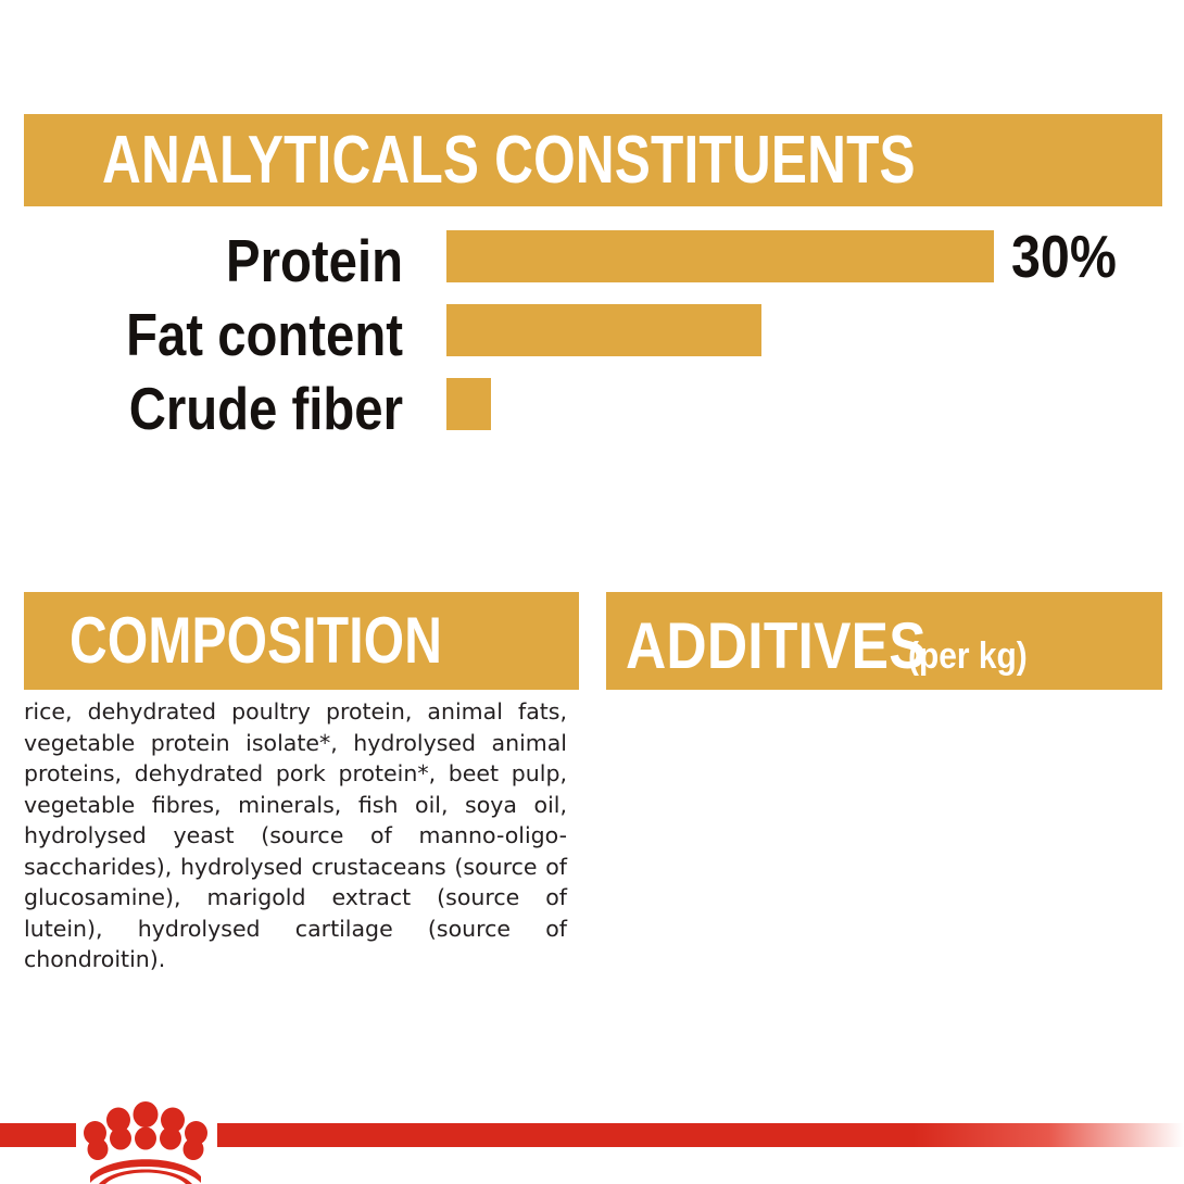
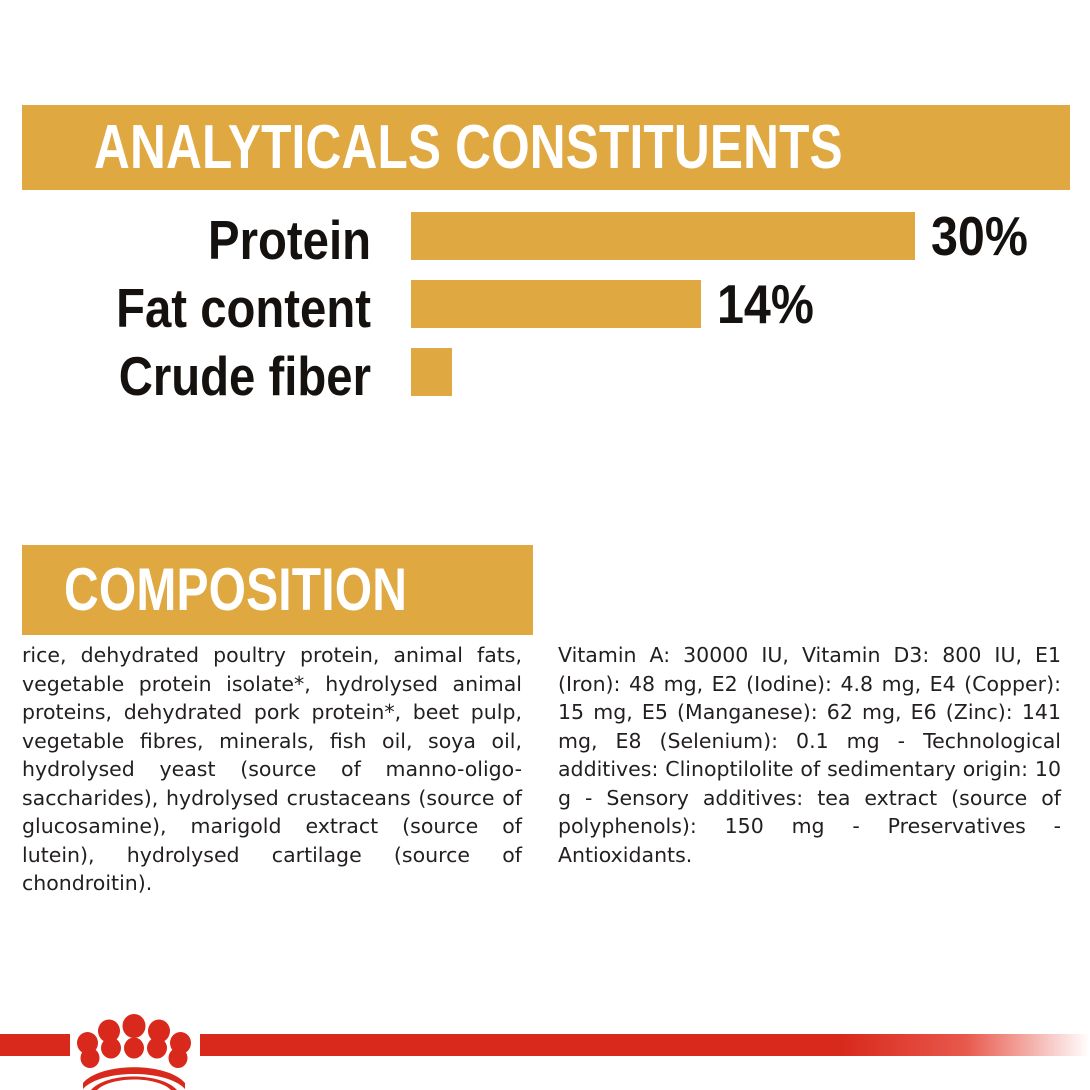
  ANALYTICALS CONSTITUENTS
  Protein
  30%
  Fat content
+ 14%
  Crude fiber
  COMPOSITION
- ADDITIVES
- (per kg)
  rice, dehydrated poultry protein, animal fats, vegetable protein isolate*, hydrolysed animal proteins, dehydrated pork protein*, beet pulp, vegetable fibres, minerals, fish oil, soya oil, hydrolysed yeast (source of manno-oligo-saccharides), hydrolysed crustaceans (source of glucosamine), marigold extract (source of lutein), hydrolysed cartilage (source of chondroitin).
+ Vitamin A: 30000 IU, Vitamin D3: 800 IU, E1 (Iron): 48 mg, E2 (Iodine): 4.8 mg, E4 (Copper): 15 mg, E5 (Manganese): 62 mg, E6 (Zinc): 141 mg, E8 (Selenium): 0.1 mg - Technological additives: Clinoptilolite of sedimentary origin: 10 g - Sensory additives: tea extract (source of polyphenols): 150 mg - Preservatives - Antioxidants.
